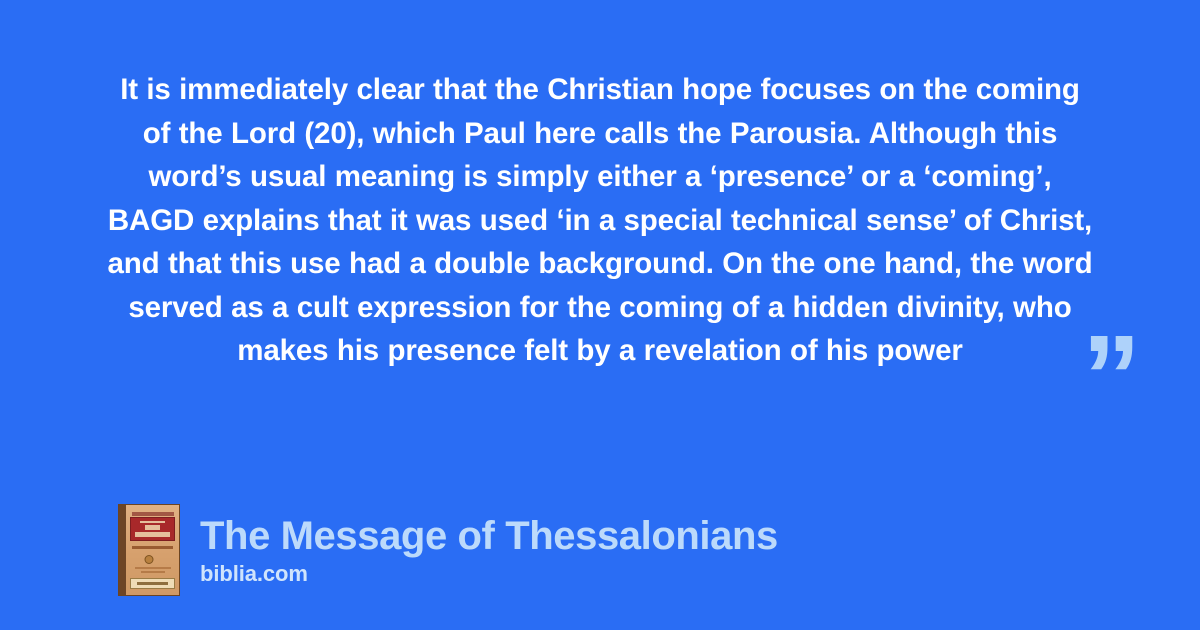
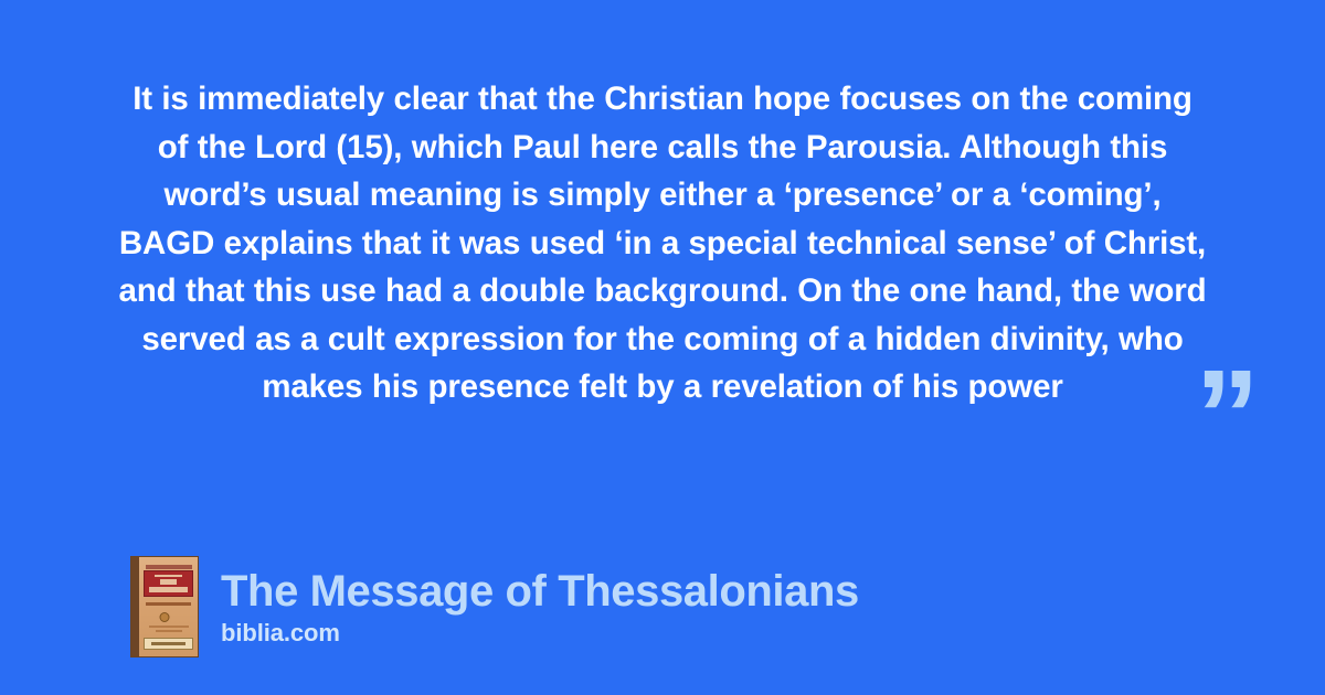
- It is immediately clear that the Christian hope focuses on the coming of the Lord (20), which Paul here calls the Parousia. Although this word’s usual meaning is simply either a ‘presence’ or a ‘coming’, BAGD explains that it was used ‘in a special technical sense’ of Christ, and that this use had a double background. On the one hand, the word served as a cult expression for the coming of a hidden divinity, who makes his presence felt by a revelation of his power
+ It is immediately clear that the Christian hope focuses on the coming of the Lord (15), which Paul here calls the Parousia. Although this word’s usual meaning is simply either a ‘presence’ or a ‘coming’, BAGD explains that it was used ‘in a special technical sense’ of Christ, and that this use had a double background. On the one hand, the word served as a cult expression for the coming of a hidden divinity, who makes his presence felt by a revelation of his power
  ”
  The Message of Thessalonians
  biblia.com
